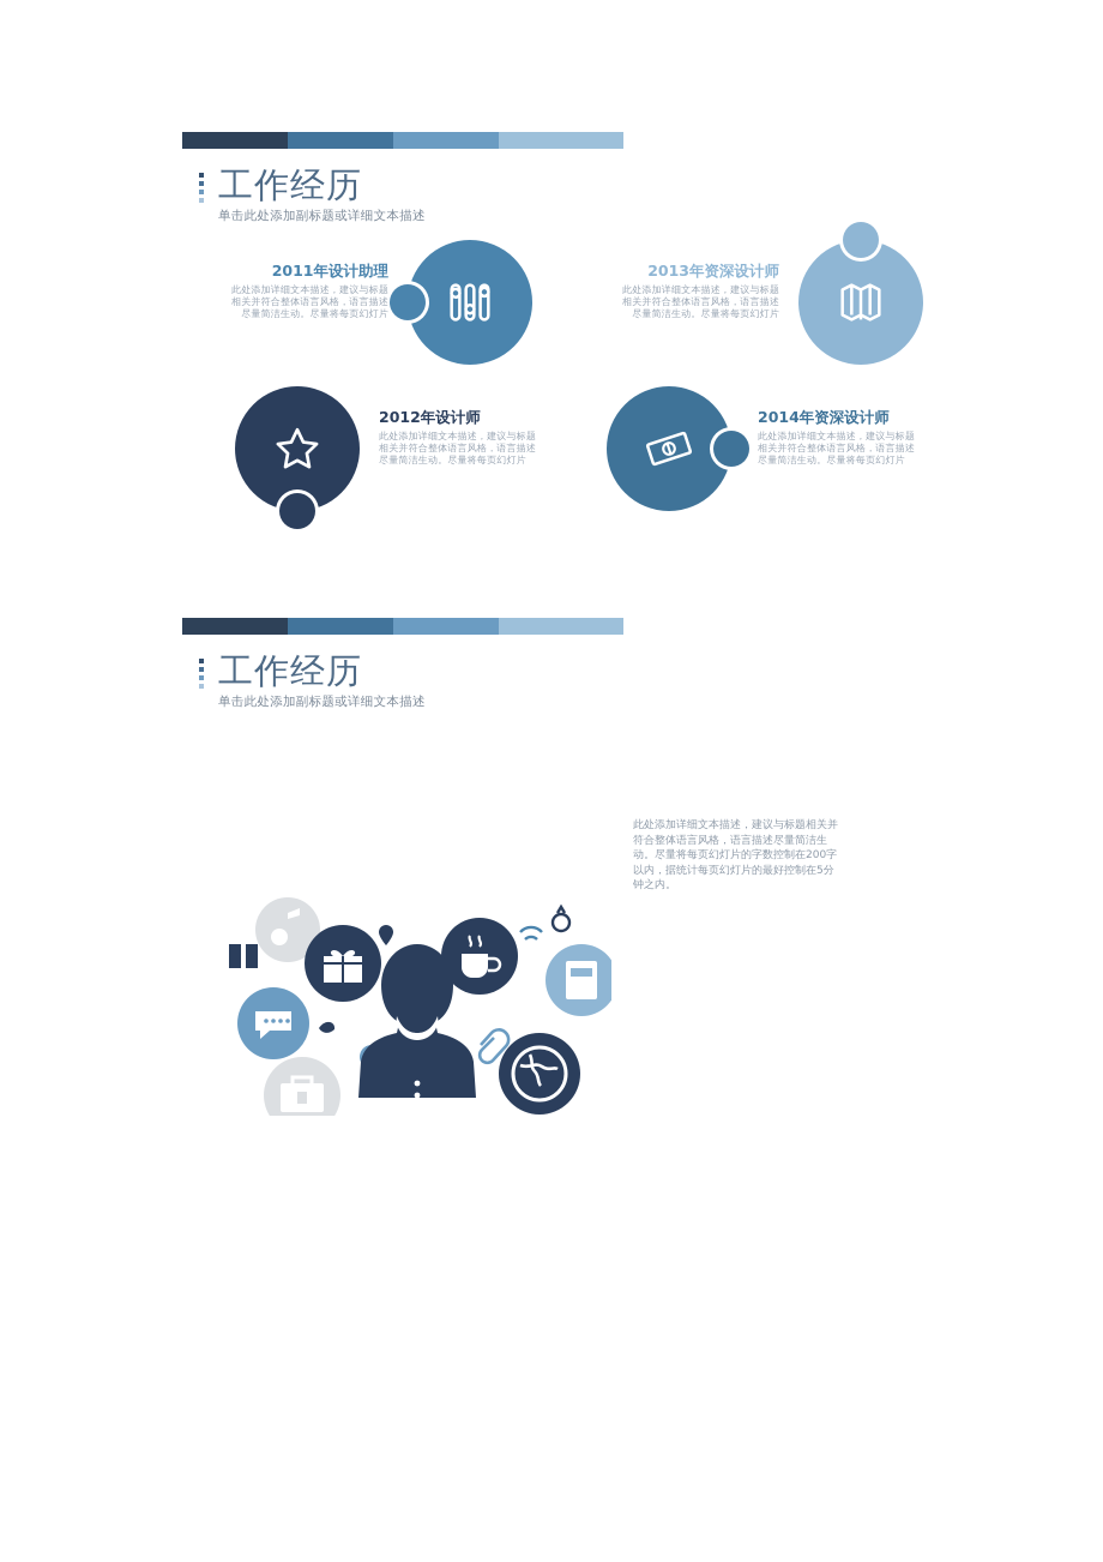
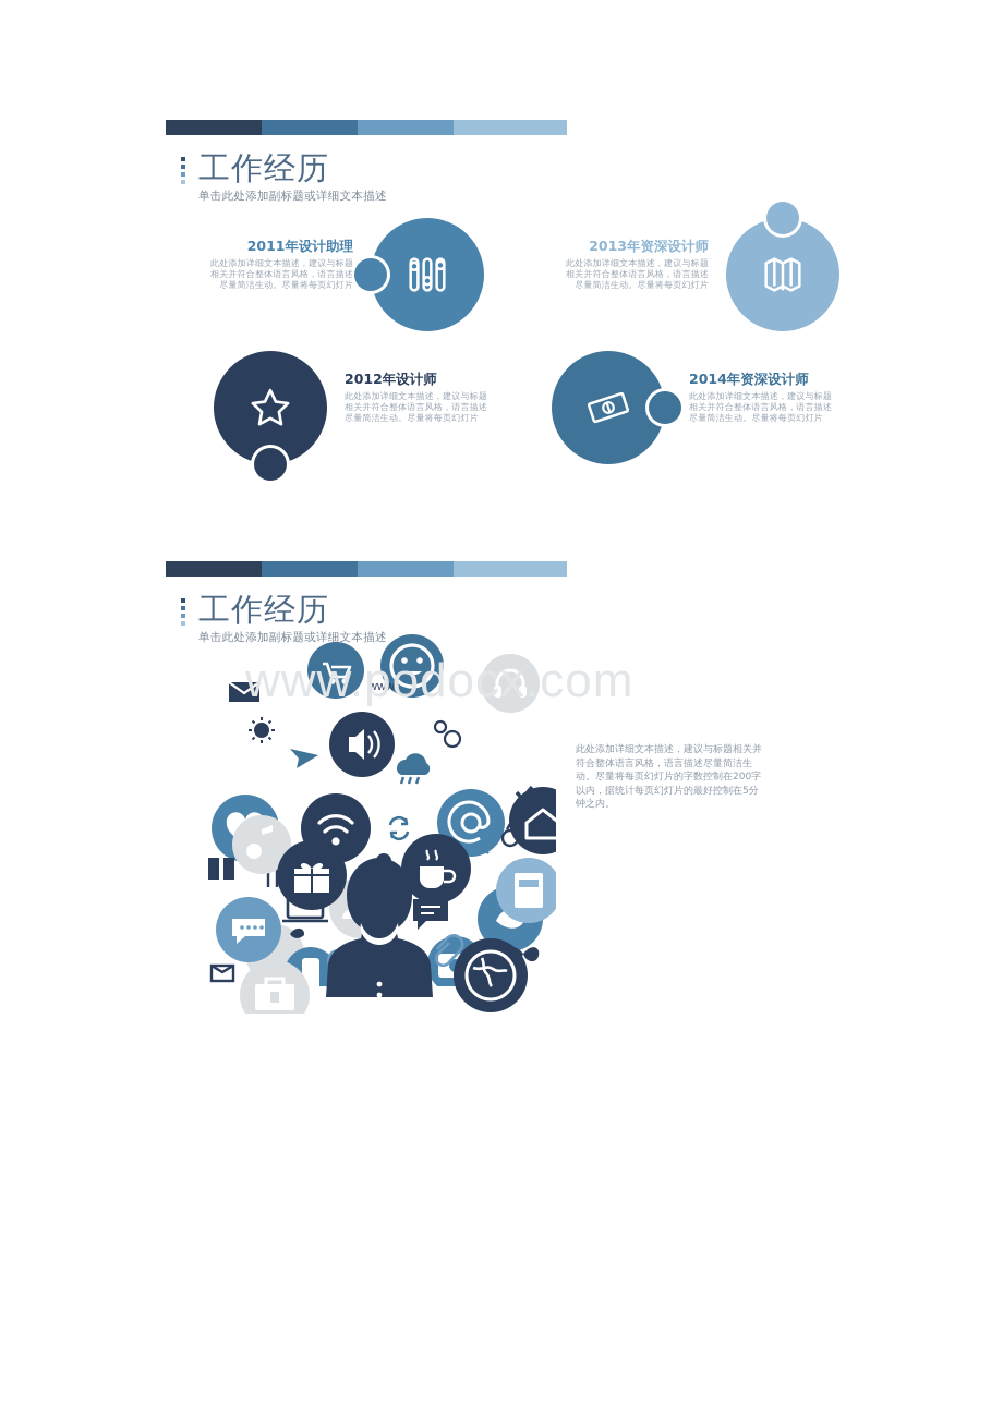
  工作经历
  单击此处添加副标题或详细文本描述
  2011年设计助理
  此处添加详细文本描述，建议与标题相关并符合整体语言风格，语言描述尽量简洁生动。尽量将每页幻灯片
  2012年设计师
  此处添加详细文本描述，建议与标题相关并符合整体语言风格，语言描述尽量简洁生动。尽量将每页幻灯片
  2013年资深设计师
  此处添加详细文本描述，建议与标题相关并符合整体语言风格，语言描述尽量简洁生动。尽量将每页幻灯片
  2014年资深设计师
  此处添加详细文本描述，建议与标题相关并符合整体语言风格，语言描述尽量简洁生动。尽量将每页幻灯片
  工作经历
  单击此处添加副标题或详细文本描述
+ www.podocx.com
+ www
  此处添加详细文本描述，建议与标题相关并符合整体语言风格，语言描述尽量简洁生动。尽量将每页幻灯片的字数控制在200字以内，据统计每页幻灯片的最好控制在5分钟之内。
